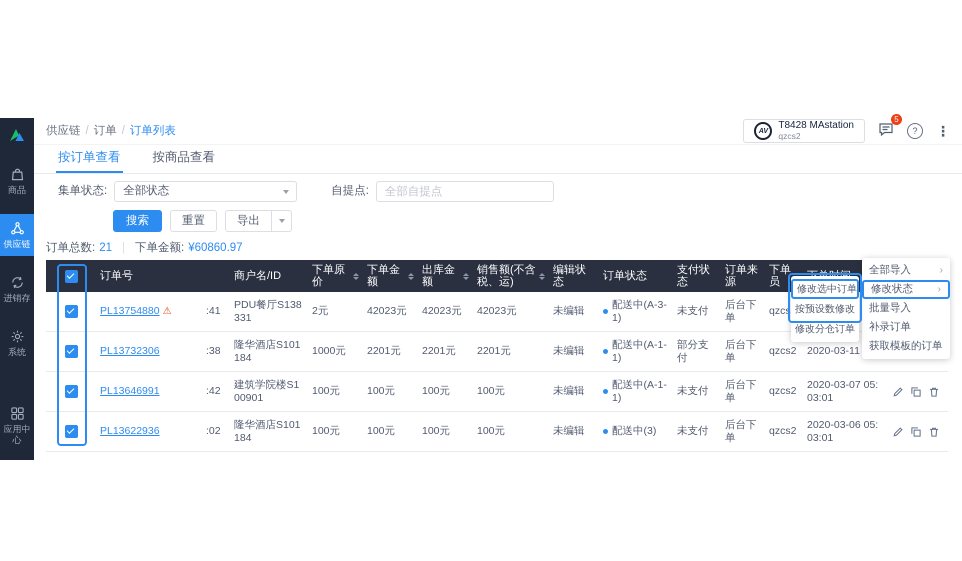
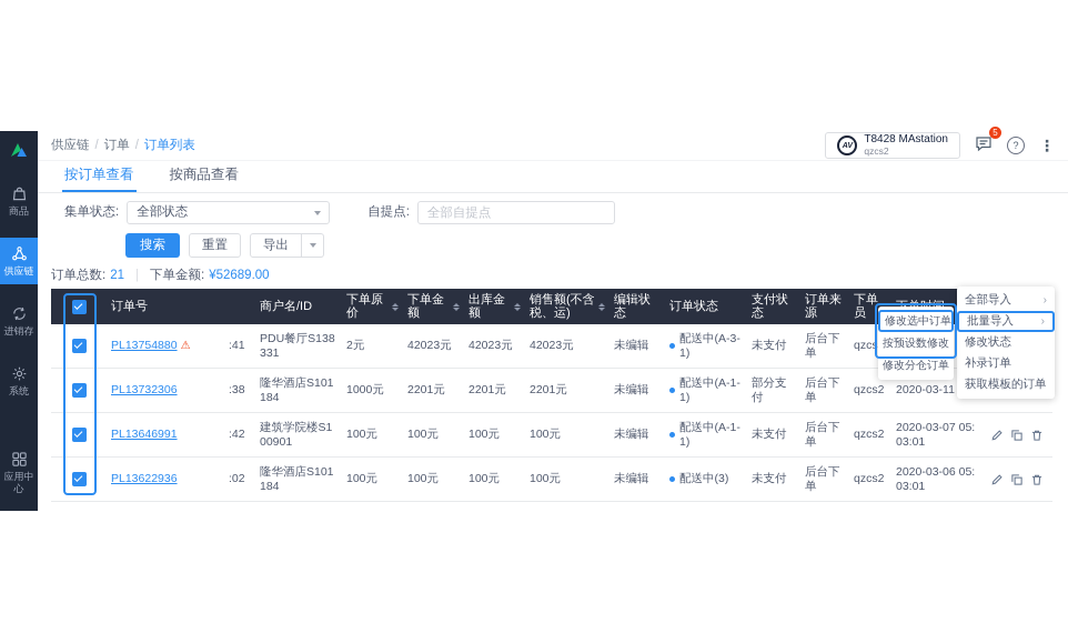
  商品
  供应链
  进销存
  系统
  应用中心
  供应链
  /
  订单
  /
  订单列表
  T8428 MAstation
  qzcs2
  5
  ?
  ⋮
  按订单查看
  按商品查看
  集单状态:
  全部状态
  自提点:
  全部自提点
  搜索
  重置
  导出
  订单总数:
  21
  |
  下单金额:
- ¥60860.97
+ ¥52689.00
  订单号
  商户名/ID
  下单原价
  下单金额
  出库金额
  销售额(不含税、运)
  编辑状态
  订单状态
  支付状态
  订单来源
  下单员
  PL13754880
  ⚠
  :41
  PDU餐厅S138331
  2元
  42023元
  42023元
  42023元
  未编辑
  配送中(A-3-1)
  未支付
  后台下单
  qzcs
  PL13732306
  :38
  隆华酒店S101184
  1000元
  2201元
  2201元
  2201元
  未编辑
  配送中(A-1-1)
  部分支付
  后台下单
  qzcs2
  2020-03-11
  PL13646991
  :42
  建筑学院楼S100901
  100元
  100元
  100元
  100元
  未编辑
  配送中(A-1-1)
  未支付
  后台下单
  qzcs2
  2020-03-07 05:03:01
  PL13622936
  :02
  隆华酒店S101184
  100元
  100元
  100元
  100元
  未编辑
  配送中(3)
  未支付
  后台下单
  qzcs2
  2020-03-06 05:03:01
  全部导入
  ›
- 修改状态
+ 批量导入
  ›
- 批量导入
+ 修改状态
  补录订单
  获取模板的订单
  修改选中订单
  按预设数修改
  修改分仓订单
